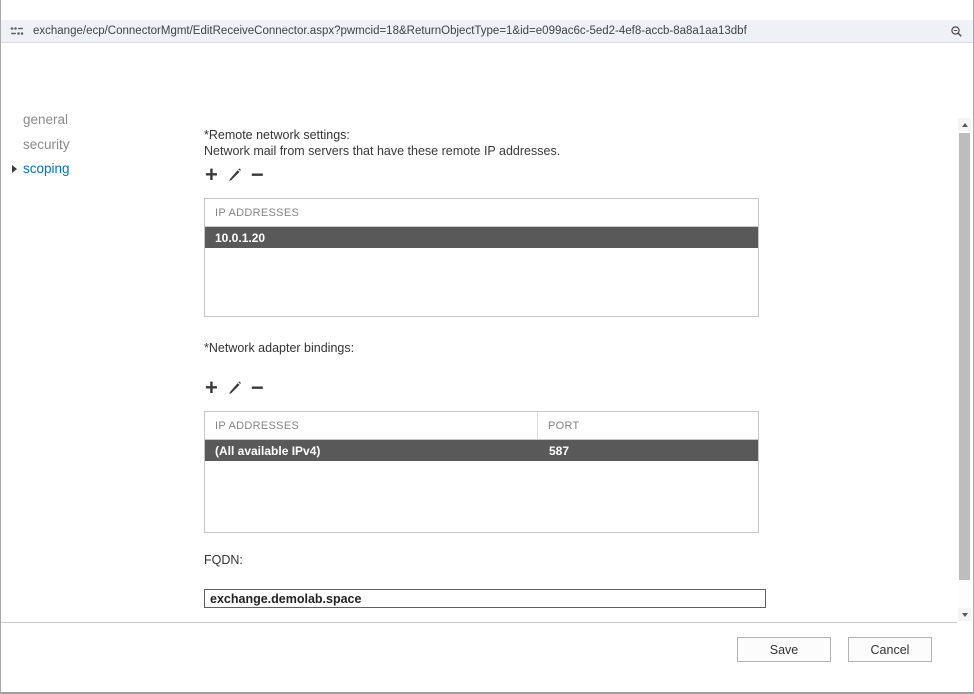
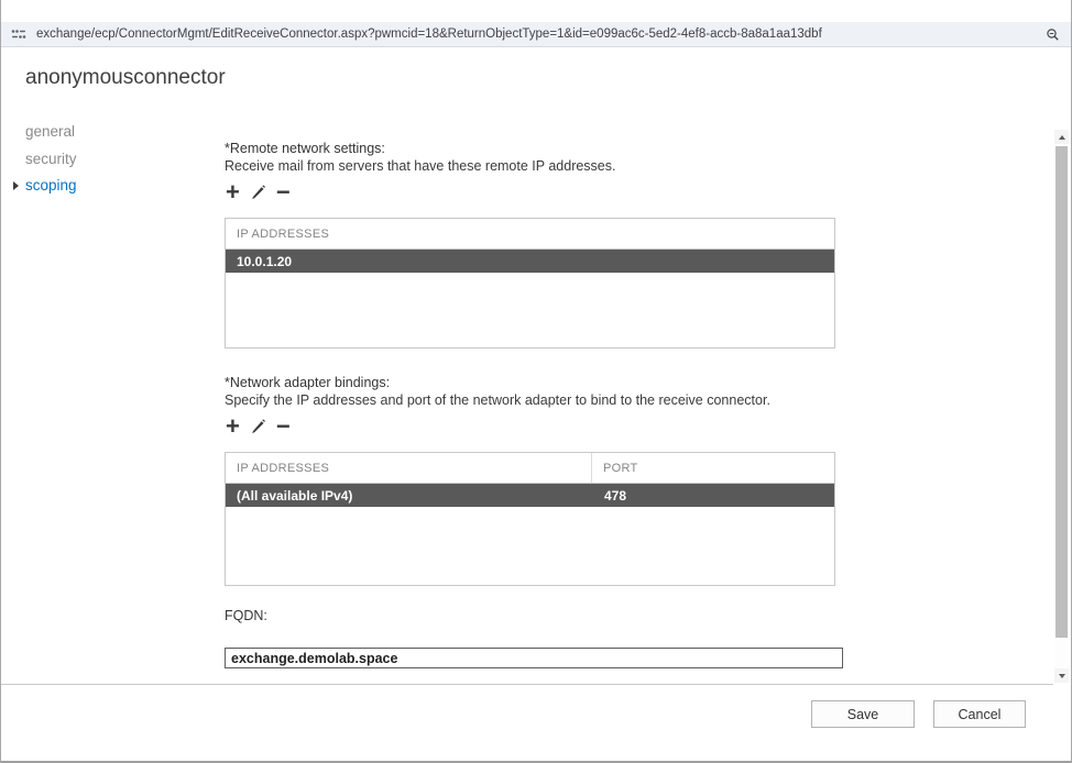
  exchange/ecp/ConnectorMgmt/EditReceiveConnector.aspx?pwmcid=18&ReturnObjectType=1&id=e099ac6c-5ed2-4ef8-accb-8a8a1aa13dbf
+ anonymousconnector
  general
  security
  scoping
  *Remote network settings:
- Network mail from servers that have these remote IP addresses.
+ Receive mail from servers that have these remote IP addresses.
  +
  −
  IP ADDRESSES
  10.0.1.20
  *Network adapter bindings:
+ Specify the IP addresses and port of the network adapter to bind to the receive connector.
  +
  −
  IP ADDRESSES
  PORT
  (All available IPv4)
- 587
+ 478
  FQDN:
  exchange.demolab.space
  Save
  Cancel
